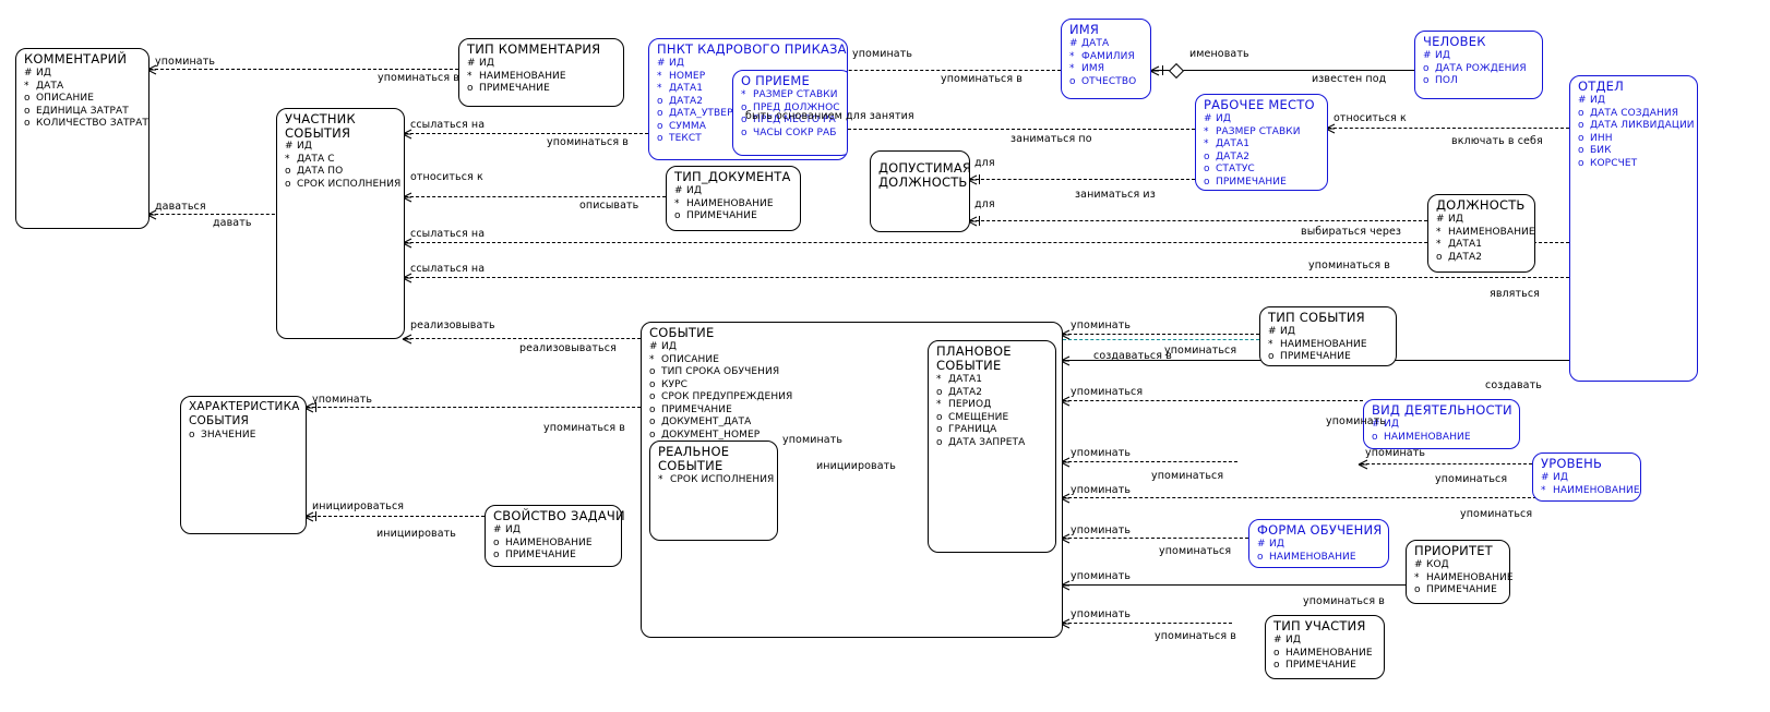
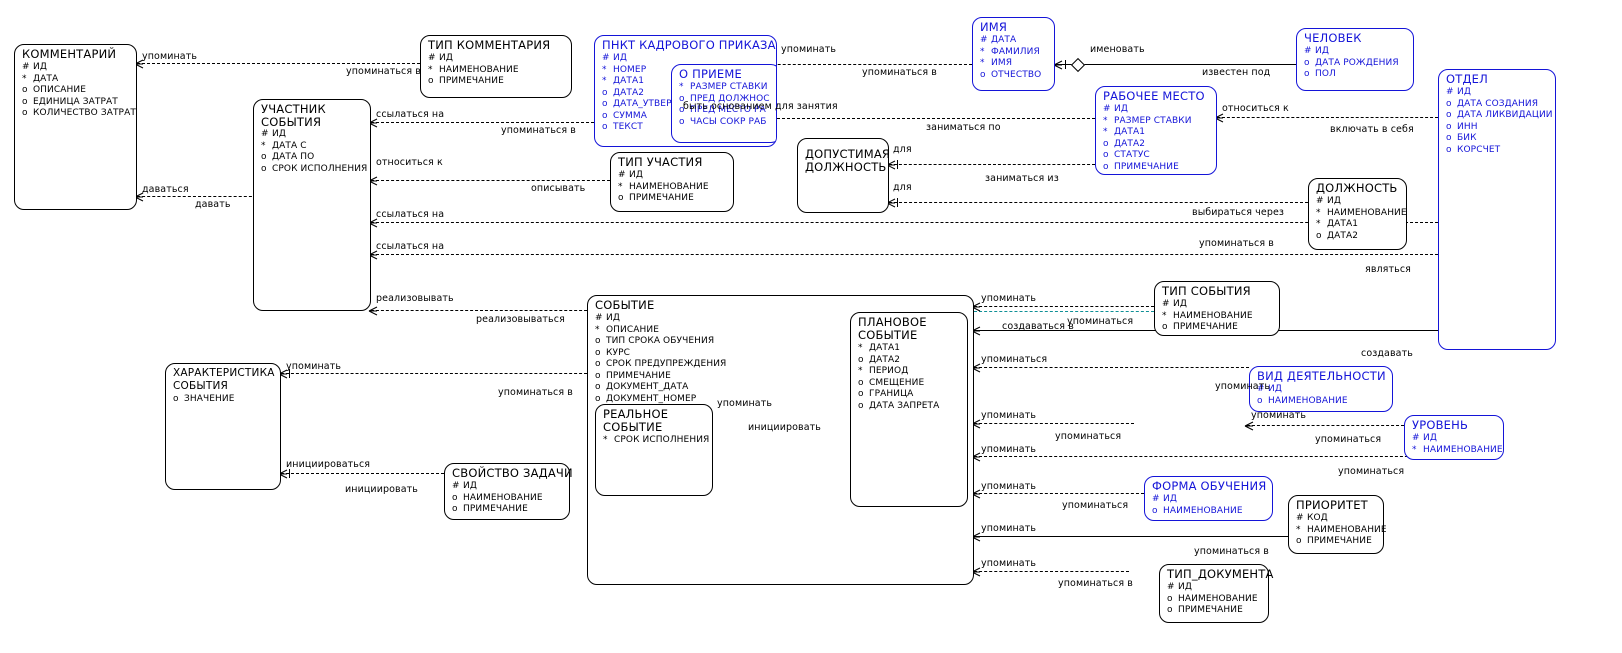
  КОММЕНТАРИЙ
  #
  ИД
  *
  ДАТА
  o
  ОПИСАНИЕ
  o
  ЕДИНИЦА ЗАТРАТ
  o
  КОЛИЧЕСТВО ЗАТРАТ
  УЧАСТНИК
  СОБЫТИЯ
  #
  ИД
  *
  ДАТА С
  o
  ДАТА ПО
  o
  СРОК ИСПОЛНЕНИЯ
  ТИП КОММЕНТАРИЯ
  #
  ИД
  *
  НАИМЕНОВАНИЕ
  o
  ПРИМЕЧАНИЕ
  ПНКТ КАДРОВОГО ПРИКАЗА
  #
  ИД
  *
  НОМЕР
  *
  ДАТА1
  o
  ДАТА2
  o
  ДАТА_УТВЕР
  o
  СУММА
  o
  ТЕКСТ
  О ПРИЕМЕ
  *
  РАЗМЕР СТАВКИ
  o
  ПРЕД ДОЛЖНОС
  o
  ПРЕД МЕСТО РА
  o
  ЧАСЫ СОКР РАБ
- ТИП_ДОКУМЕНТА
+ ТИП УЧАСТИЯ
  #
  ИД
  *
  НАИМЕНОВАНИЕ
  o
  ПРИМЕЧАНИЕ
  ДОПУСТИМАЯ
  ДОЛЖНОСТЬ
  ИМЯ
  #
  ДАТА
  *
  ФАМИЛИЯ
  *
  ИМЯ
  o
  ОТЧЕСТВО
  ЧЕЛОВЕК
  #
  ИД
  o
  ДАТА РОЖДЕНИЯ
  o
  ПОЛ
  РАБОЧЕЕ МЕСТО
  #
  ИД
  *
  РАЗМЕР СТАВКИ
  *
  ДАТА1
  o
  ДАТА2
  o
  СТАТУС
  o
  ПРИМЕЧАНИЕ
  ОТДЕЛ
  #
  ИД
  o
  ДАТА СОЗДАНИЯ
  o
  ДАТА ЛИКВИДАЦИИ
  o
  ИНН
  o
  БИК
  o
  КОРСЧЕТ
  ДОЛЖНОСТЬ
  #
  ИД
  *
  НАИМЕНОВАНИЕ
  *
  ДАТА1
  o
  ДАТА2
  СОБЫТИЕ
  #
  ИД
  *
  ОПИСАНИЕ
  o
  ТИП СРОКА ОБУЧЕНИЯ
  o
  КУРС
  o
  СРОК ПРЕДУПРЕЖДЕНИЯ
  o
  ПРИМЕЧАНИЕ
  o
  ДОКУМЕНТ_ДАТА
  o
  ДОКУМЕНТ_НОМЕР
  РЕАЛЬНОЕ
  СОБЫТИЕ
  *
  СРОК ИСПОЛНЕНИЯ
  ПЛАНОВОЕ
  СОБЫТИЕ
  *
  ДАТА1
  o
  ДАТА2
  *
  ПЕРИОД
  o
  СМЕЩЕНИЕ
  o
  ГРАНИЦА
  o
  ДАТА ЗАПРЕТА
  ХАРАКТЕРИСТИКА
  СОБЫТИЯ
  o
  ЗНАЧЕНИЕ
  СВОЙСТВО ЗАДАЧИ
  #
  ИД
  o
  НАИМЕНОВАНИЕ
  o
  ПРИМЕЧАНИЕ
  ТИП СОБЫТИЯ
  #
  ИД
  *
  НАИМЕНОВАНИЕ
  o
  ПРИМЕЧАНИЕ
  ВИД ДЕЯТЕЛЬНОСТИ
  #
  ИД
  o
  НАИМЕНОВАНИЕ
  УРОВЕНЬ
  #
  ИД
  *
  НАИМЕНОВАНИЕ
  ФОРМА ОБУЧЕНИЯ
  #
  ИД
  o
  НАИМЕНОВАНИЕ
  ПРИОРИТЕТ
  #
  КОД
  *
  НАИМЕНОВАНИЕ
  o
  ПРИМЕЧАНИЕ
- ТИП УЧАСТИЯ
+ ТИП_ДОКУМЕНТА
  #
  ИД
  o
  НАИМЕНОВАНИЕ
  o
  ПРИМЕЧАНИЕ
  упоминать
  упоминаться в
  даваться
  давать
  ссылаться на
  упоминаться в
  относиться к
  описывать
  ссылаться на
  ссылаться на
  реализовывать
  реализовываться
  упоминать
  упоминаться в
  именовать
  известен под
  быть основанием для занятия
  заниматься по
  для
  заниматься из
  для
  выбираться через
  относиться к
  включать в себя
  упоминаться в
  являться
  упоминать
  упоминаться
  создаваться в
  создавать
  упоминаться
  упоминать
  упоминать
  упоминаться
  упоминать
  упоминаться
  упоминать
  упоминаться
  упоминать
  упоминаться
  упоминать
  упоминаться в
  упоминать
  упоминаться в
  упоминать
  упоминаться в
  инициироваться
  инициировать
  упоминать
  инициировать
